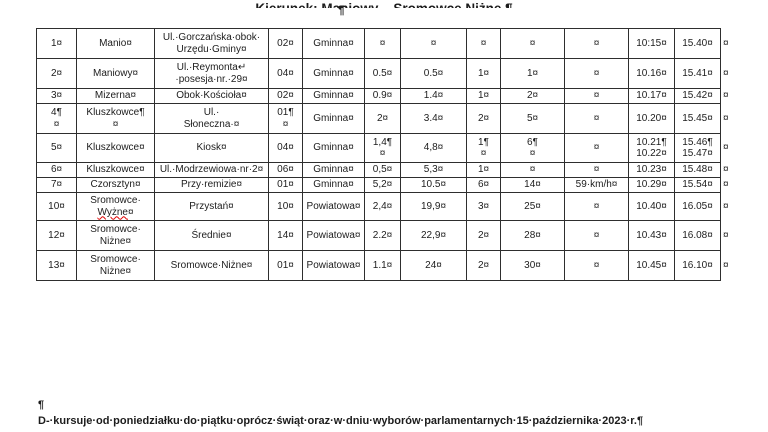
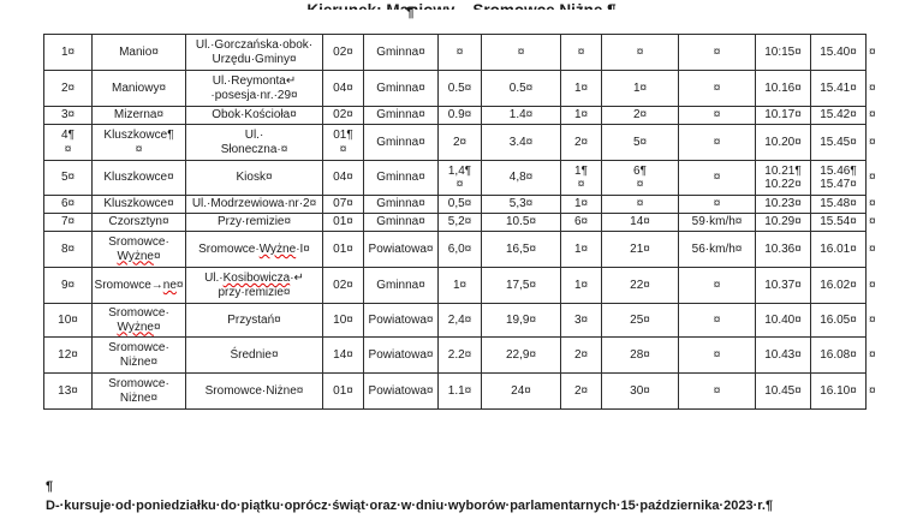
  ¶
  1¤	Manio¤	Ul.·Gorczańska·obok·Urzędu·Gminy¤	02¤	Gminna¤	¤	¤	¤	¤	¤	10:15¤	15.40¤	¤
  2¤	Maniowy¤	Ul.·Reymonta↵·posesja·nr.·29¤	04¤	Gminna¤	0.5¤	0.5¤	1¤	1¤	¤	10.16¤	15.41¤	¤
  3¤	Mizerna¤	Obok·Kościoła¤	02¤	Gminna¤	0.9¤	1.4¤	1¤	2¤	¤	10.17¤	15.42¤	¤
  4¶¤	Kluszkowce¶¤	Ul.·Słoneczna·¤	01¶¤	Gminna¤	2¤	3.4¤	2¤	5¤	¤	10.20¤	15.45¤	¤
  5¤	Kluszkowce¤	Kiosk¤	04¤	Gminna¤	1,4¶¤	4,8¤	1¶¤	6¶¤	¤	10.21¶10.22¤	15.46¶15.47¤	¤
- 6¤	Kluszkowce¤	Ul.·Modrzewiowa·nr·2¤	06¤	Gminna¤	0,5¤	5,3¤	1¤	¤	¤	10.23¤	15.48¤	¤
+ 6¤	Kluszkowce¤	Ul.·Modrzewiowa·nr·2¤	07¤	Gminna¤	0,5¤	5,3¤	1¤	¤	¤	10.23¤	15.48¤	¤
  7¤	Czorsztyn¤	Przy·remizie¤	01¤	Gminna¤	5,2¤	10.5¤	6¤	14¤	59·km/h¤	10.29¤	15.54¤	¤
+ 8¤	Sromowce·Wyżne¤	Sromowce·Wyżne·I¤	01¤	Powiatowa¤	6,0¤	16,5¤	1¤	21¤	56·km/h¤	10.36¤	16.01¤	¤
+ 9¤	Sromowce→ne¤	Ul.·Kosibowicza·↵przy·remizie¤	02¤	Gminna¤	1¤	17,5¤	1¤	22¤	¤	10.37¤	16.02¤	¤
  10¤	Sromowce·Wyżne¤	Przystań¤	10¤	Powiatowa¤	2,4¤	19,9¤	3¤	25¤	¤	10.40¤	16.05¤	¤
  12¤	Sromowce·Niżne¤	Średnie¤	14¤	Powiatowa¤	2.2¤	22,9¤	2¤	28¤	¤	10.43¤	16.08¤	¤
  13¤	Sromowce·Niżne¤	Sromowce·Niżne¤	01¤	Powiatowa¤	1.1¤	24¤	2¤	30¤	¤	10.45¤	16.10¤	¤
  ¶
  D-·kursuje·od·poniedziałku·do·piątku·oprócz·świąt·oraz·w·dniu·wyborów·parlamentarnych·15·października·2023·r.¶
